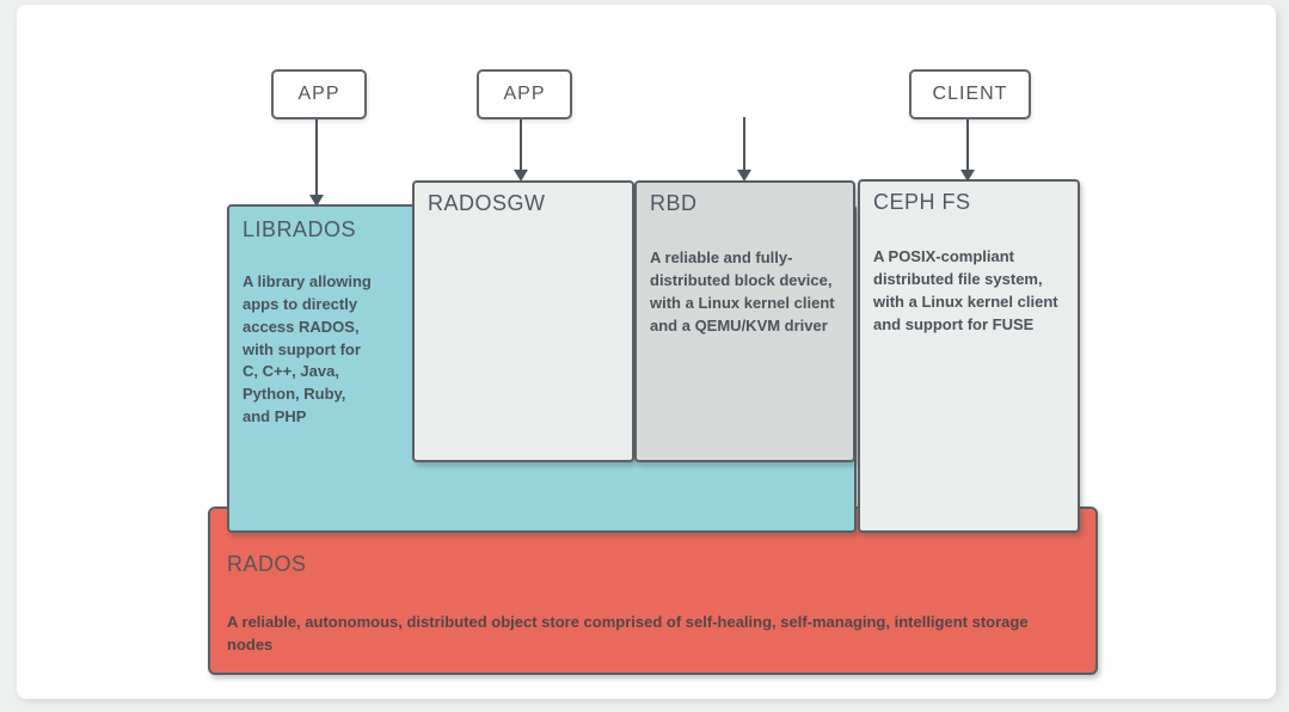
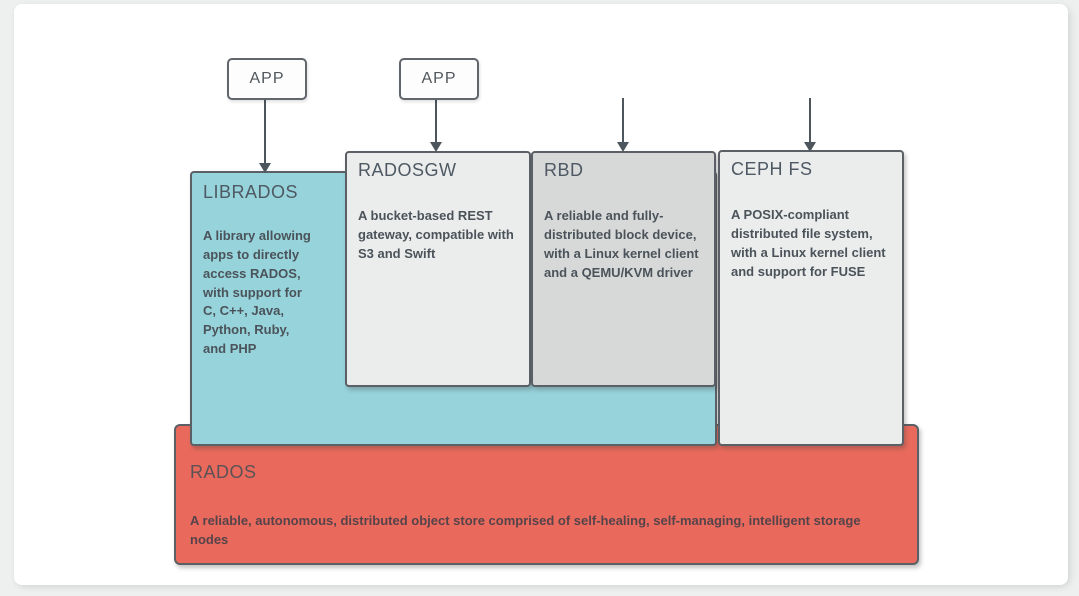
  APP
  APP
- CLIENT
  RADOS
  A reliable, autonomous, distributed object store comprised of self-healing, self-managing, intelligent storage
  nodes
  LIBRADOS
  A library allowing
  apps to directly
  access RADOS,
  with support for
  C, C++, Java,
  Python, Ruby,
  and PHP
  RADOSGW
+ A bucket-based REST
+ gateway, compatible with
+ S3 and Swift
  RBD
  A reliable and fully-
  distributed block device,
  with a Linux kernel client
  and a QEMU/KVM driver
  CEPH FS
  A POSIX-compliant
  distributed file system,
  with a Linux kernel client
  and support for FUSE
